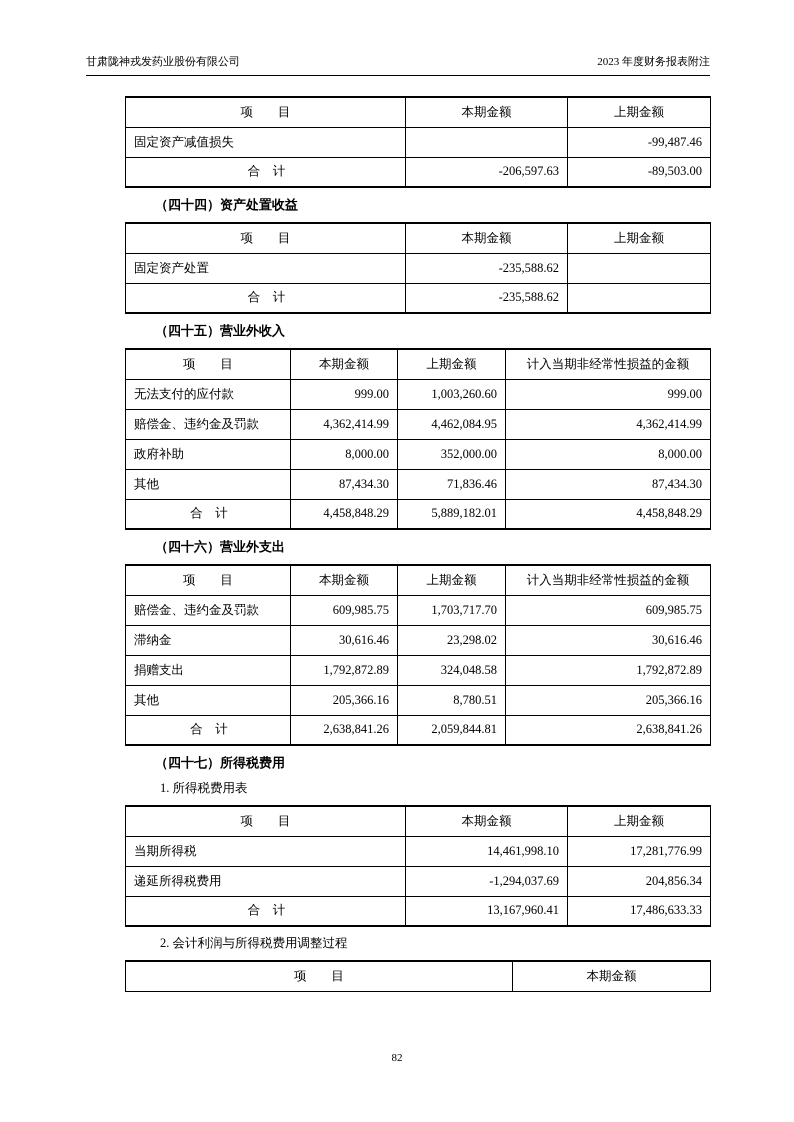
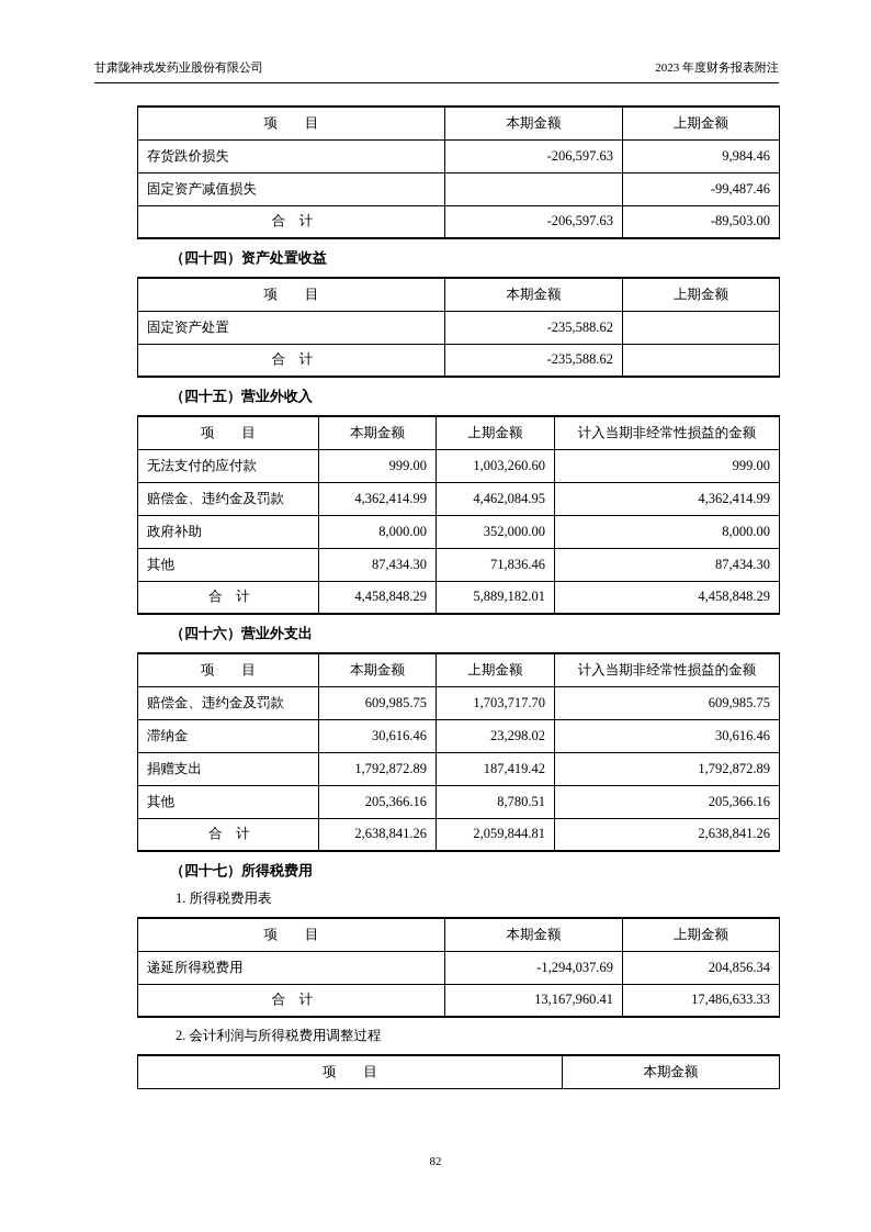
  甘肃陇神戎发药业股份有限公司
  2023 年度财务报表附注
  项 目	本期金额	上期金额
+ 存货跌价损失	-206,597.63	9,984.46
  固定资产减值损失		-99,487.46
  合 计	-206,597.63	-89,503.00
  （四十四）资产处置收益
  项 目	本期金额	上期金额
  固定资产处置	-235,588.62
  合 计	-235,588.62
  （四十五）营业外收入
  项 目	本期金额	上期金额	计入当期非经常性损益的金额
  无法支付的应付款	999.00	1,003,260.60	999.00
  赔偿金、违约金及罚款	4,362,414.99	4,462,084.95	4,362,414.99
  政府补助	8,000.00	352,000.00	8,000.00
  其他	87,434.30	71,836.46	87,434.30
  合 计	4,458,848.29	5,889,182.01	4,458,848.29
  （四十六）营业外支出
  项 目	本期金额	上期金额	计入当期非经常性损益的金额
  赔偿金、违约金及罚款	609,985.75	1,703,717.70	609,985.75
  滞纳金	30,616.46	23,298.02	30,616.46
- 捐赠支出	1,792,872.89	324,048.58	1,792,872.89
+ 捐赠支出	1,792,872.89	187,419.42	1,792,872.89
  其他	205,366.16	8,780.51	205,366.16
  合 计	2,638,841.26	2,059,844.81	2,638,841.26
  （四十七）所得税费用
  1. 所得税费用表
  项 目	本期金额	上期金额
- 当期所得税	14,461,998.10	17,281,776.99
  递延所得税费用	-1,294,037.69	204,856.34
  合 计	13,167,960.41	17,486,633.33
  2. 会计利润与所得税费用调整过程
  项 目	本期金额
  82
